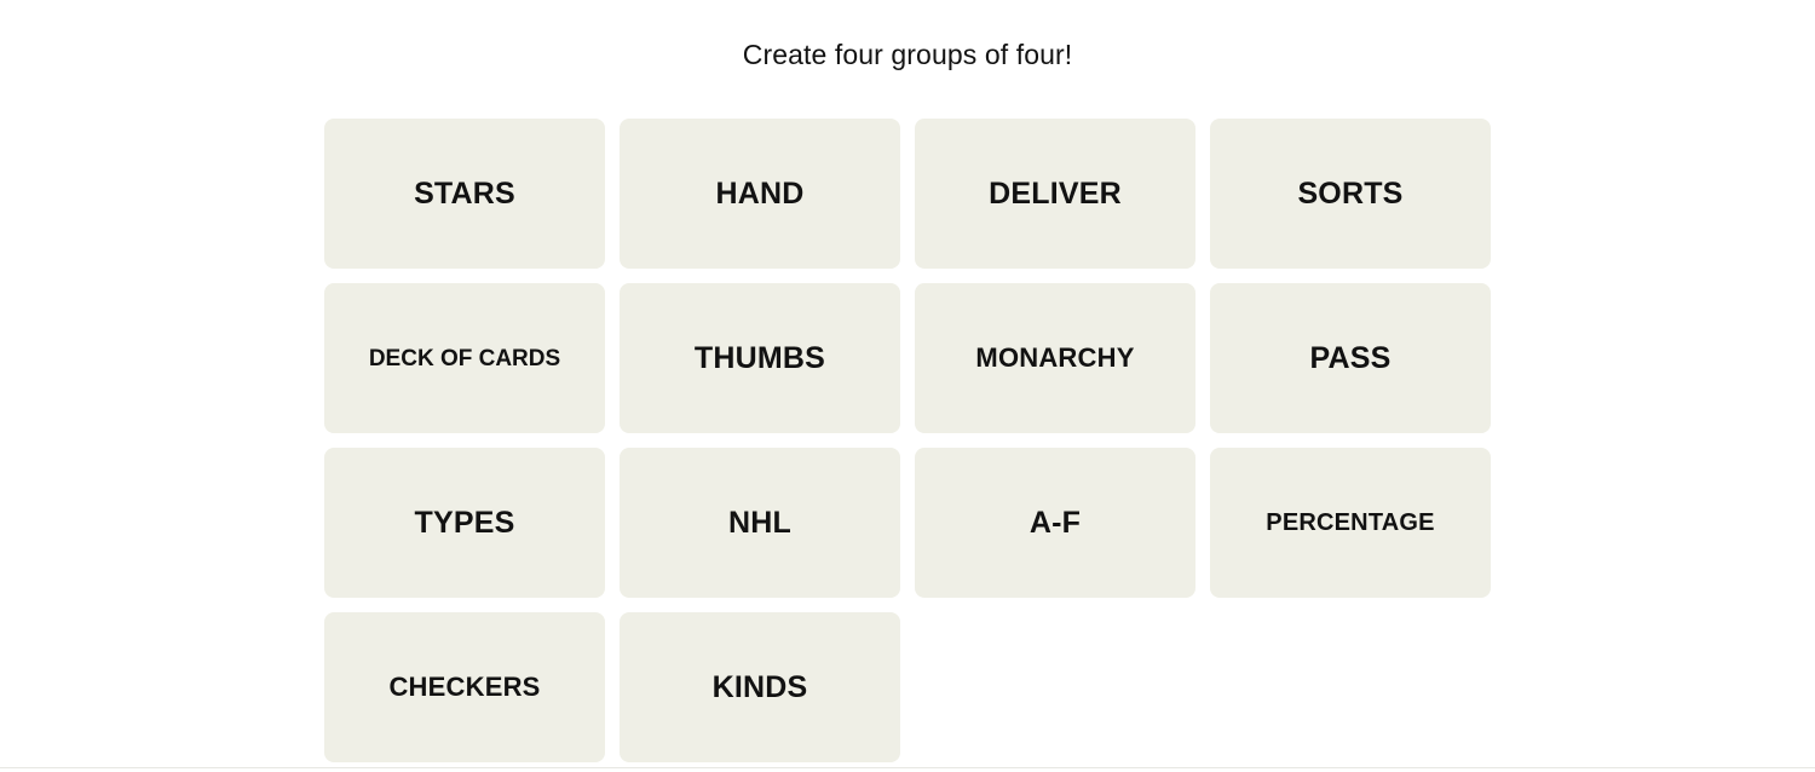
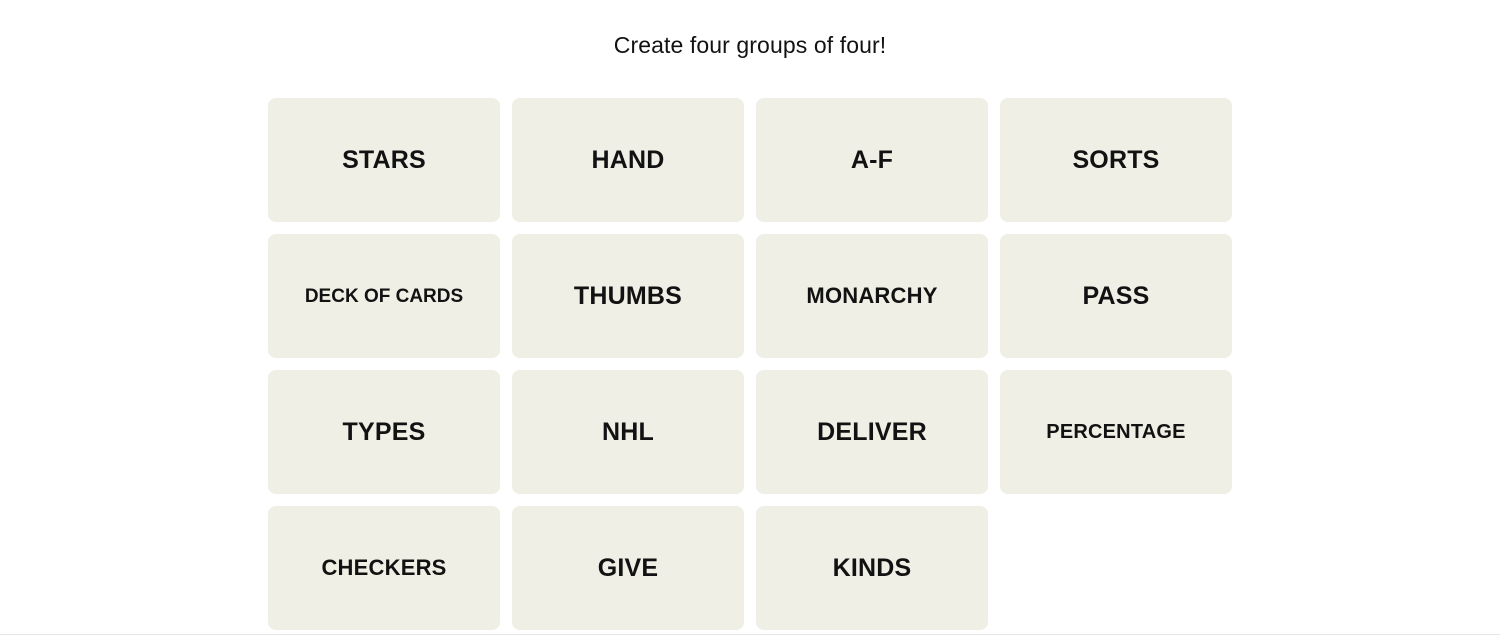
  Create four groups of four!
  STARS
  HAND
- DELIVER
+ A-F
  SORTS
  DECK OF CARDS
  THUMBS
  MONARCHY
  PASS
  TYPES
  NHL
- A-F
+ DELIVER
  PERCENTAGE
  CHECKERS
+ GIVE
  KINDS
